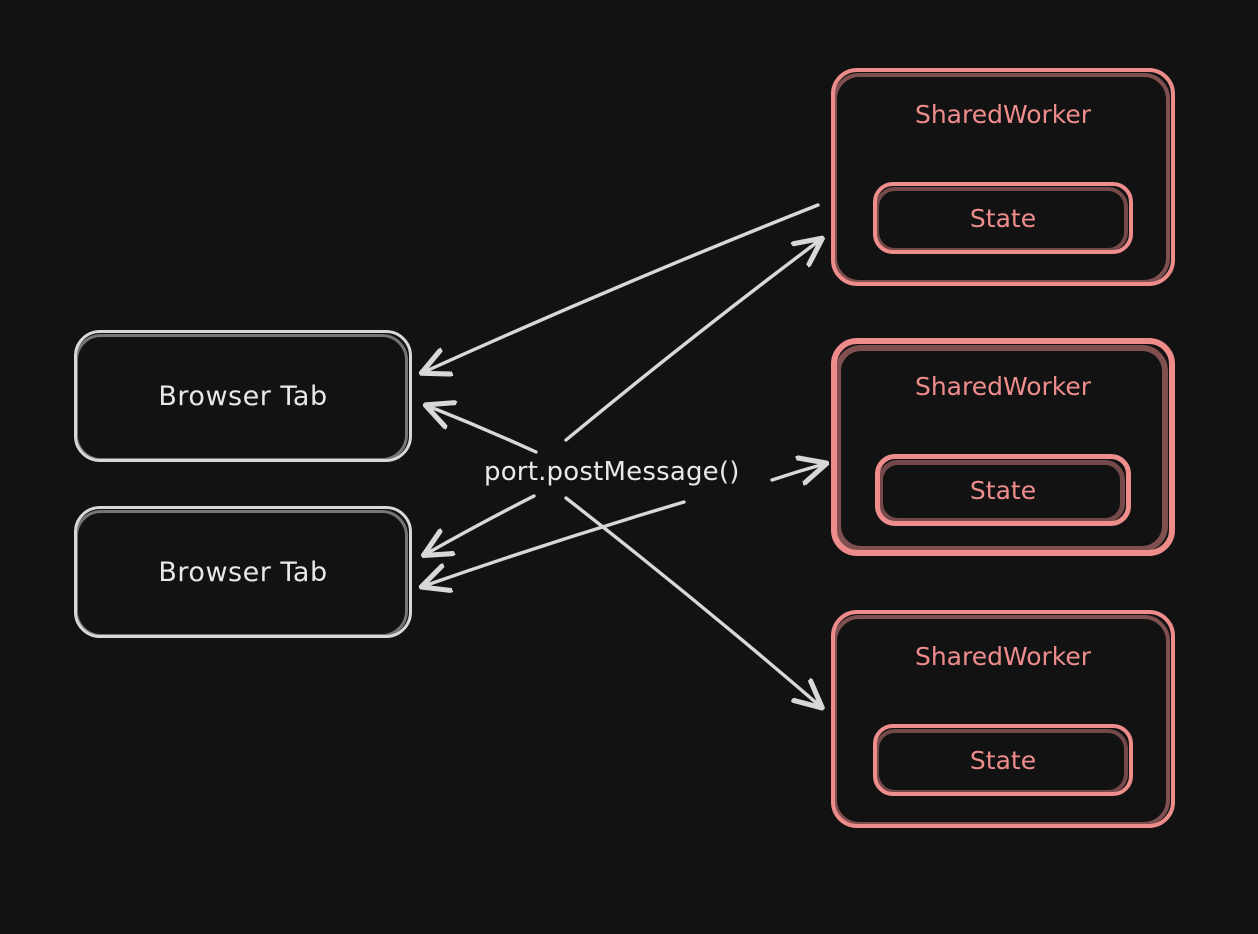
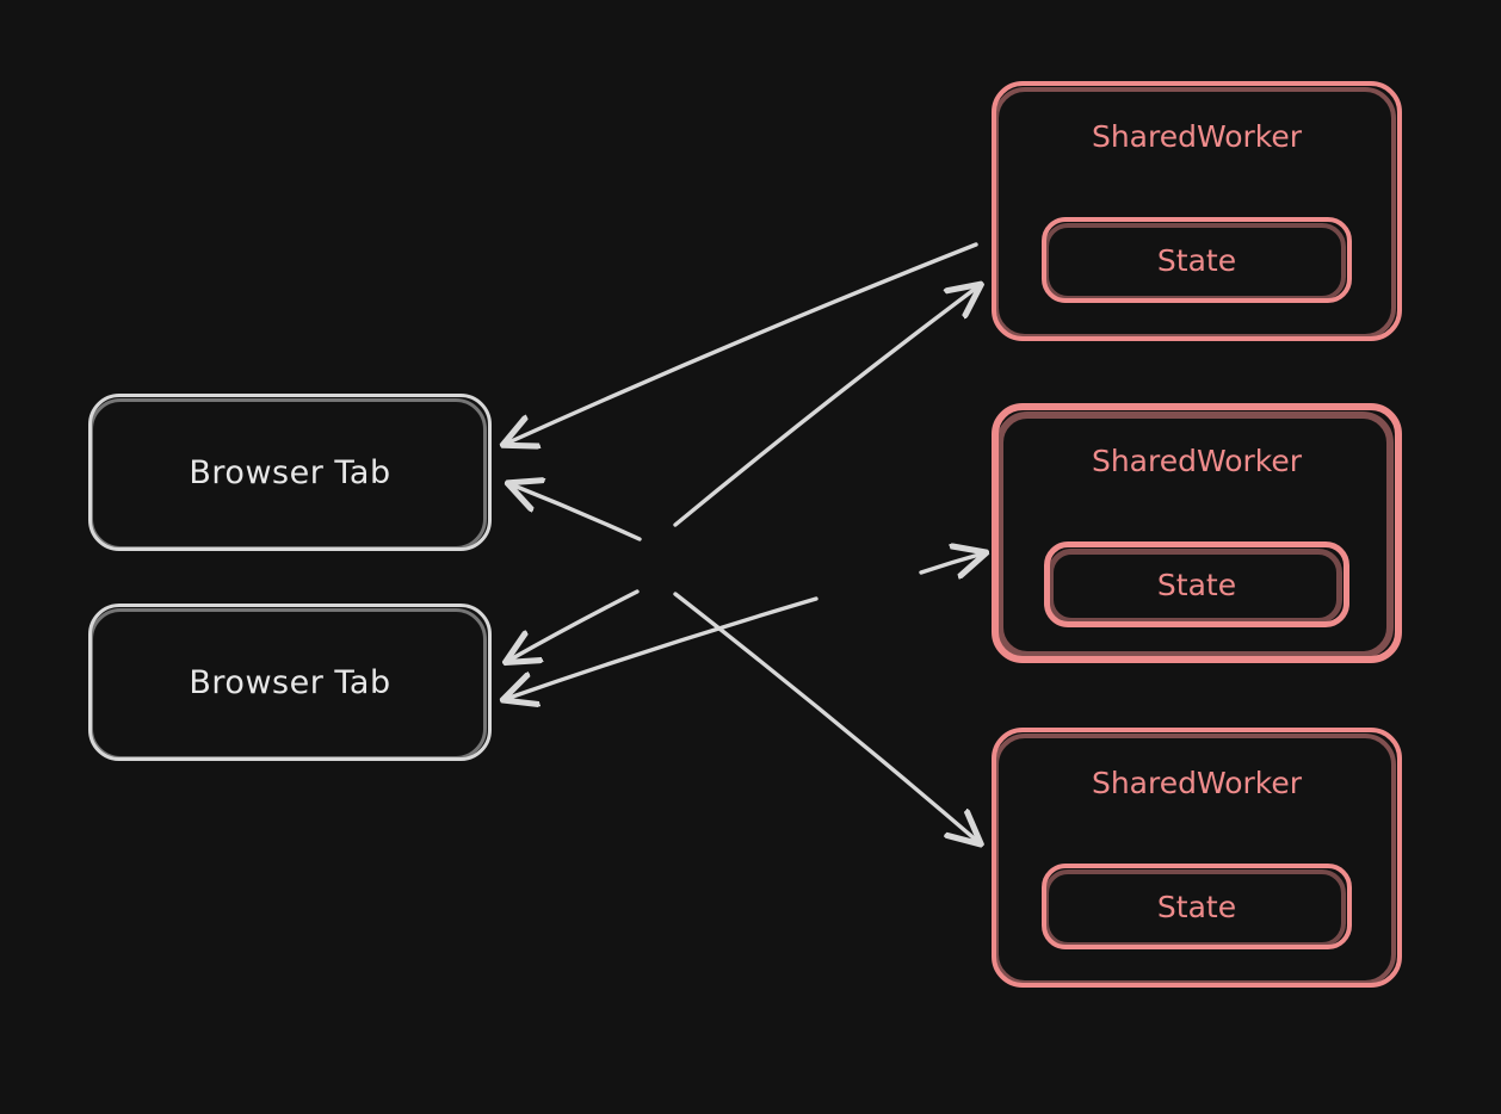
  Browser Tab
  Browser Tab
  SharedWorker
  State
  SharedWorker
  State
  SharedWorker
  State
- port.postMessage()
